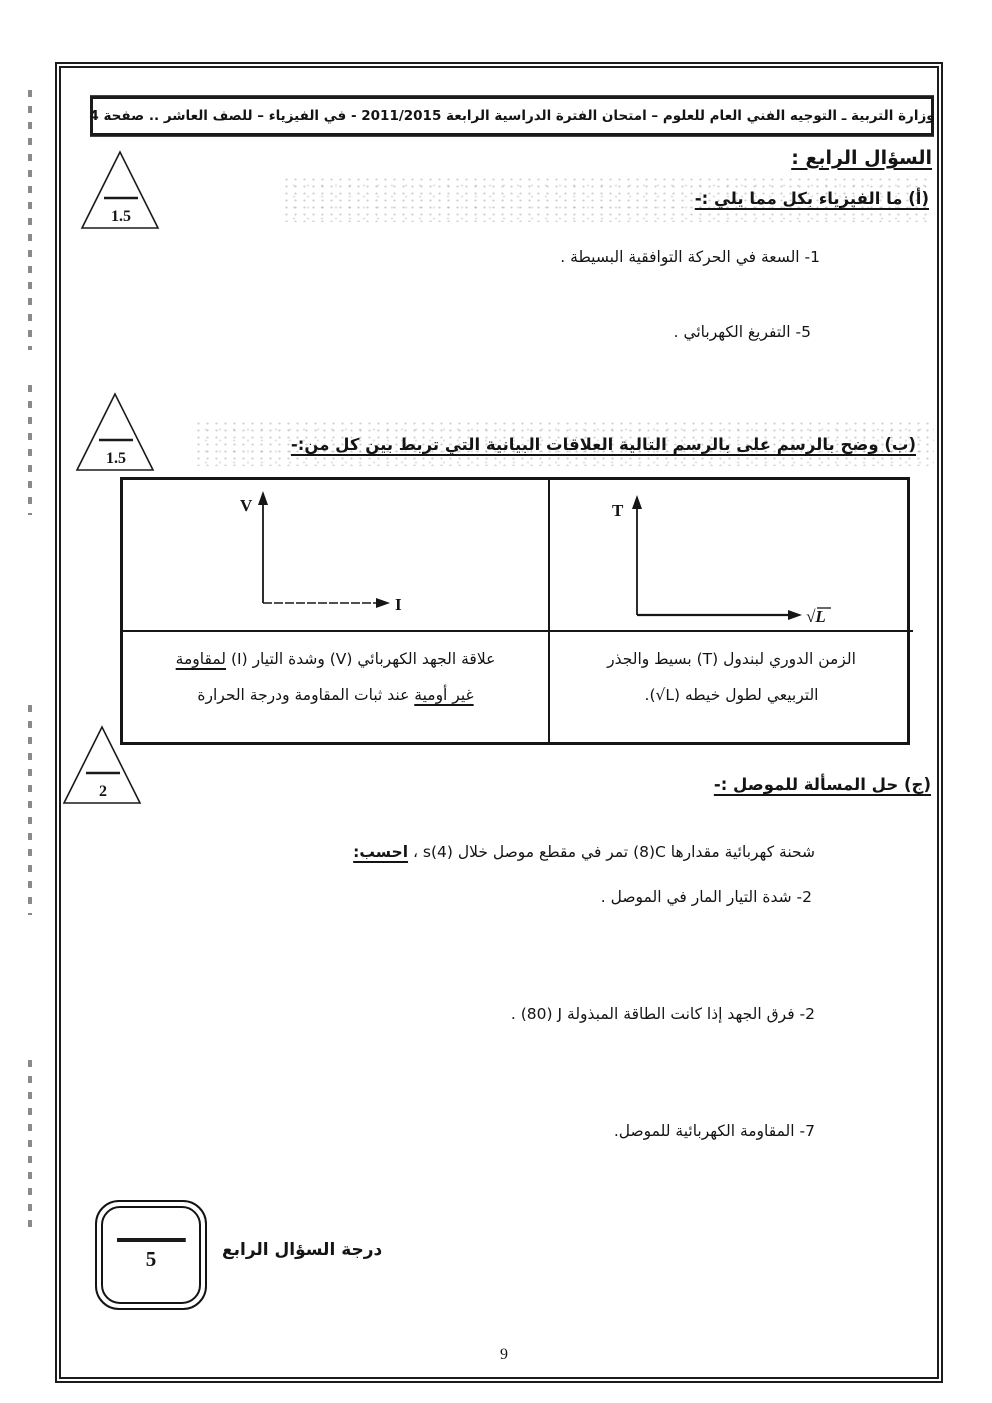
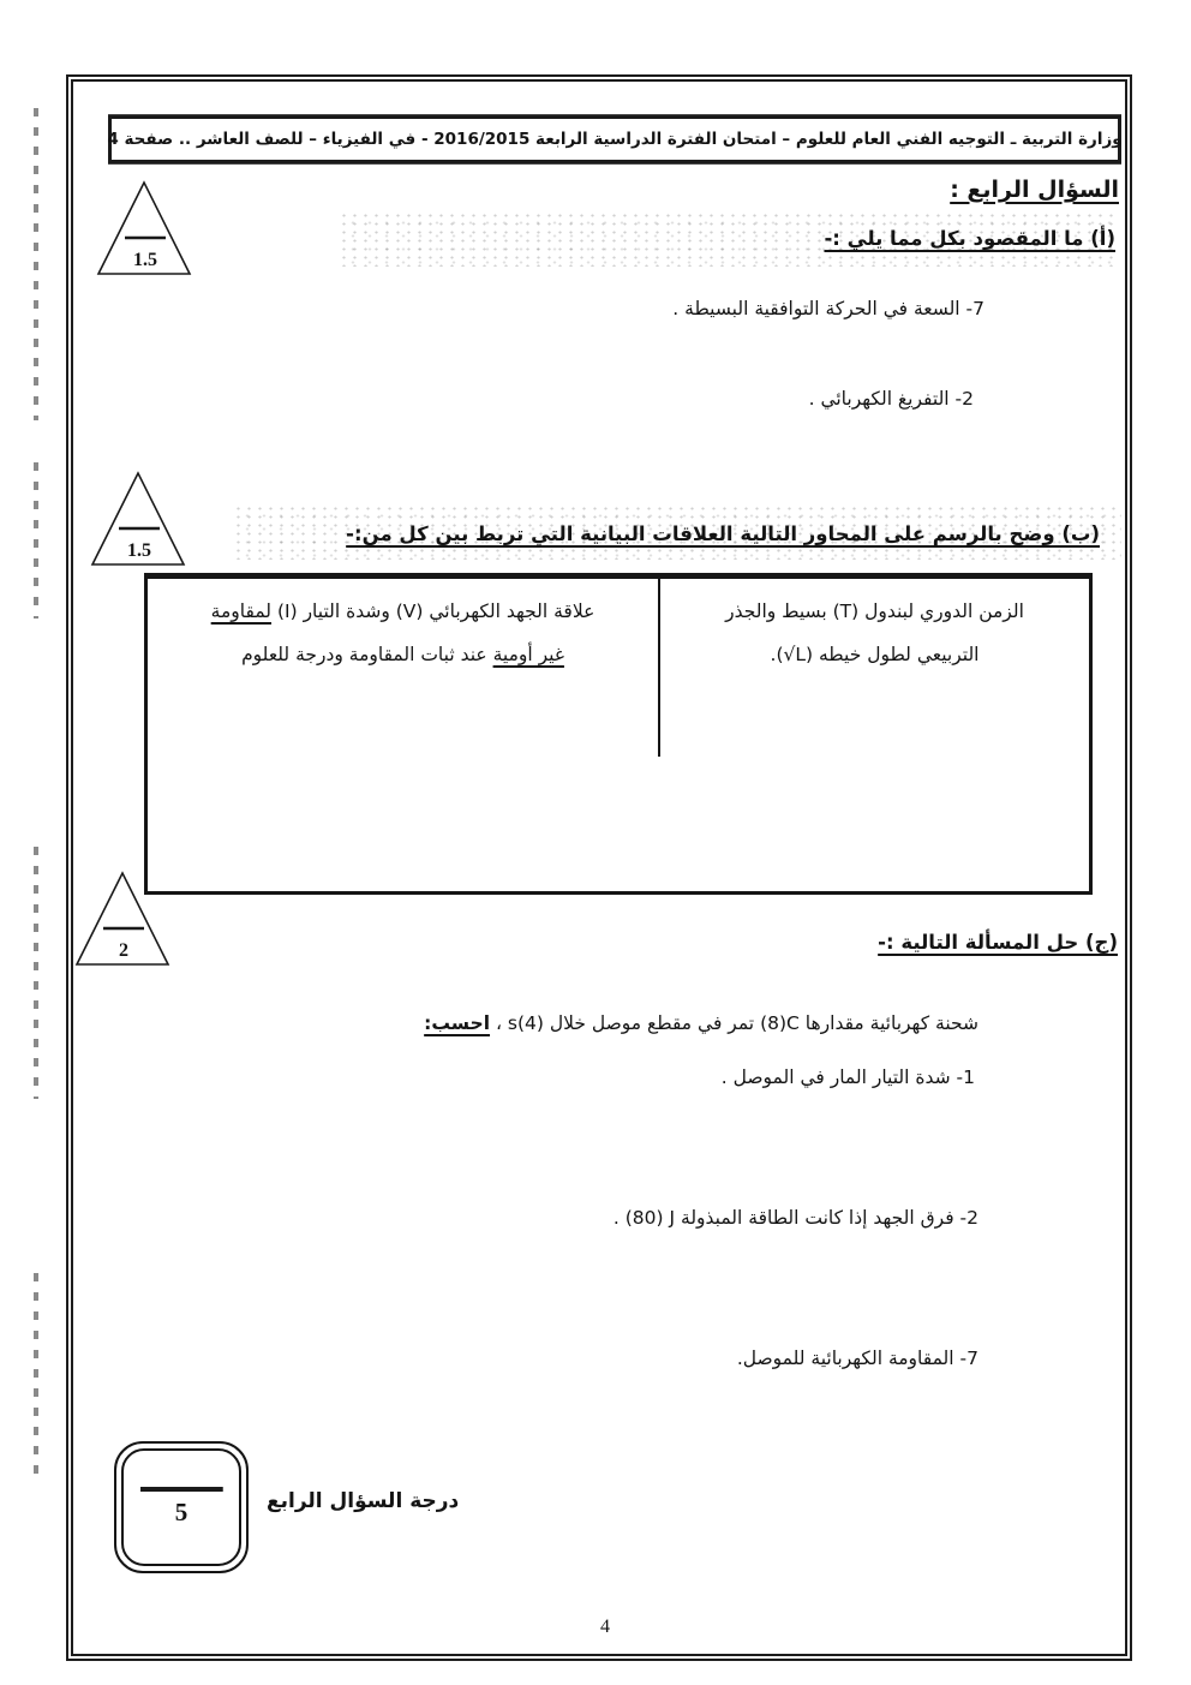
- وزارة التربية ـ التوجيه الفني العام للعلوم – امتحان الفترة الدراسية الرابعة 2011/2015 - في الفيزياء – للصف العاشر .. صفحة 4
+ وزارة التربية ـ التوجيه الفني العام للعلوم – امتحان الفترة الدراسية الرابعة 2016/2015 - في الفيزياء – للصف العاشر .. صفحة 4
  السؤال الرابع :
- (أ) ما الفيزياء بكل مما يلي :-
+ (أ) ما المقصود بكل مما يلي :-
  1.5
- 1- السعة في الحركة التوافقية البسيطة .
+ 7- السعة في الحركة التوافقية البسيطة .
- 5- التفريغ الكهربائي .
+ 2- التفريغ الكهربائي .
- (ب) وضح بالرسم على بالرسم التالية العلاقات البيانية التي تربط بين كل من:-
+ (ب) وضح بالرسم على المحاور التالية العلاقات البيانية التي تربط بين كل من:-
  1.5
- V
- I
- T
- √L
  علاقة الجهد الكهربائي (V) وشدة التيار (I) لمقاومة
- غير أومية عند ثبات المقاومة ودرجة الحرارة
+ غير أومية عند ثبات المقاومة ودرجة للعلوم
  الزمن الدوري لبندول (T) بسيط والجذر
  التربيعي لطول خيطه (√L)⁩.
- (ج) حل المسألة للموصل :-
+ (ج) حل المسألة التالية :-
  2
  شحنة كهربائية مقدارها (8)C تمر في مقطع موصل خلال s(4) ، احسب:
- 2- شدة التيار المار في الموصل .
+ 1- شدة التيار المار في الموصل .
  2- فرق الجهد إذا كانت الطاقة المبذولة (80) J .
  7- المقاومة الكهربائية للموصل.
  5
  درجة السؤال الرابع
- 9
+ 4
